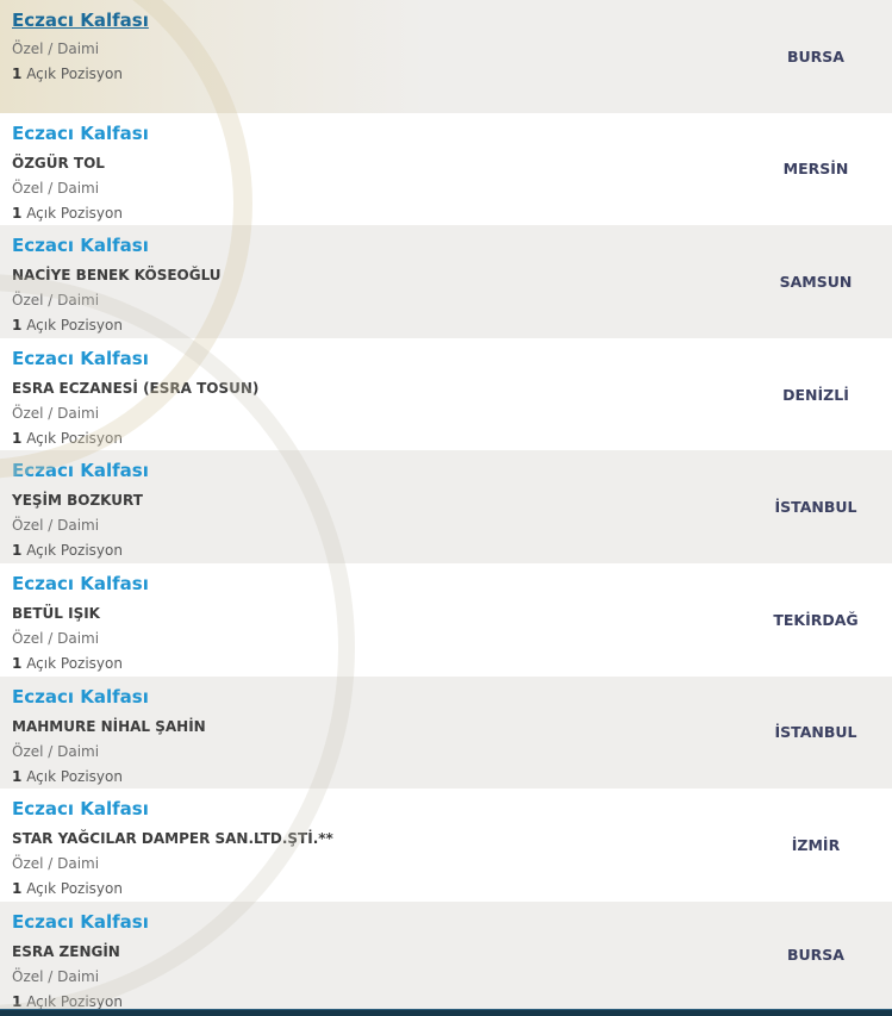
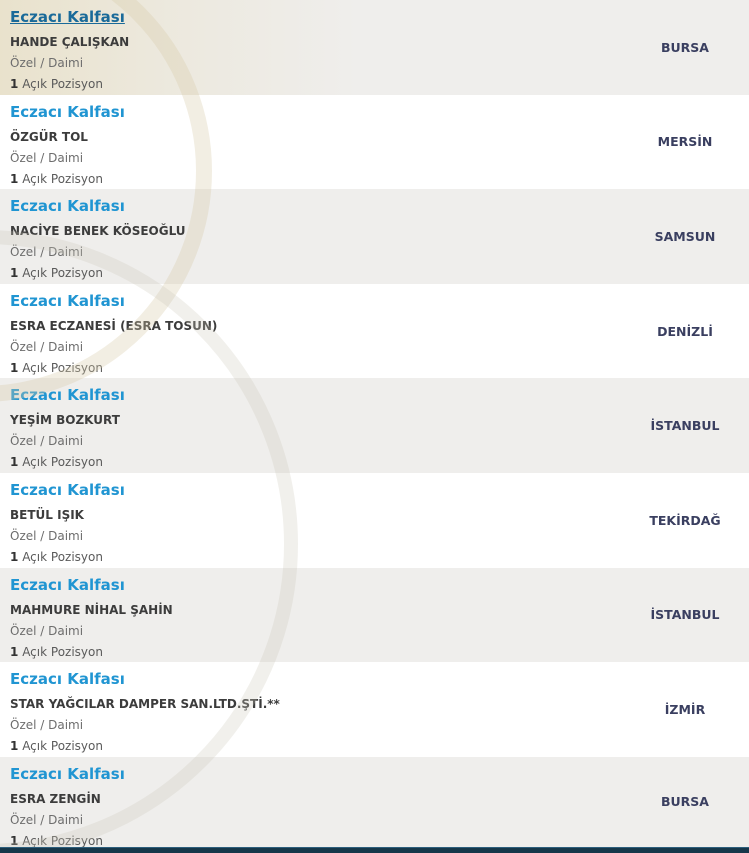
  Eczacı Kalfası
+ HANDE ÇALIŞKAN
  Özel / Daimi
  1 Açık Pozisyon
  BURSA
  Eczacı Kalfası
  ÖZGÜR TOL
  Özel / Daimi
  1 Açık Pozisyon
  MERSİN
  Eczacı Kalfası
  NACİYE BENEK KÖSEOĞLU
  Özel / Daimi
  1 Açık Pozisyon
  SAMSUN
  Eczacı Kalfası
  ESRA ECZANESİ (ESRA TOSUN)
  Özel / Daimi
  1 Açık Pozisyon
  DENİZLİ
  Eczacı Kalfası
  YEŞİM BOZKURT
  Özel / Daimi
  1 Açık Pozisyon
  İSTANBUL
  Eczacı Kalfası
  BETÜL IŞIK
  Özel / Daimi
  1 Açık Pozisyon
  TEKİRDAĞ
  Eczacı Kalfası
  MAHMURE NİHAL ŞAHİN
  Özel / Daimi
  1 Açık Pozisyon
  İSTANBUL
  Eczacı Kalfası
  STAR YAĞCILAR DAMPER SAN.LTD.ŞTİ.**
  Özel / Daimi
  1 Açık Pozisyon
  İZMİR
  Eczacı Kalfası
  ESRA ZENGİN
  Özel / Daimi
  1 Açık Pozisyon
  BURSA
